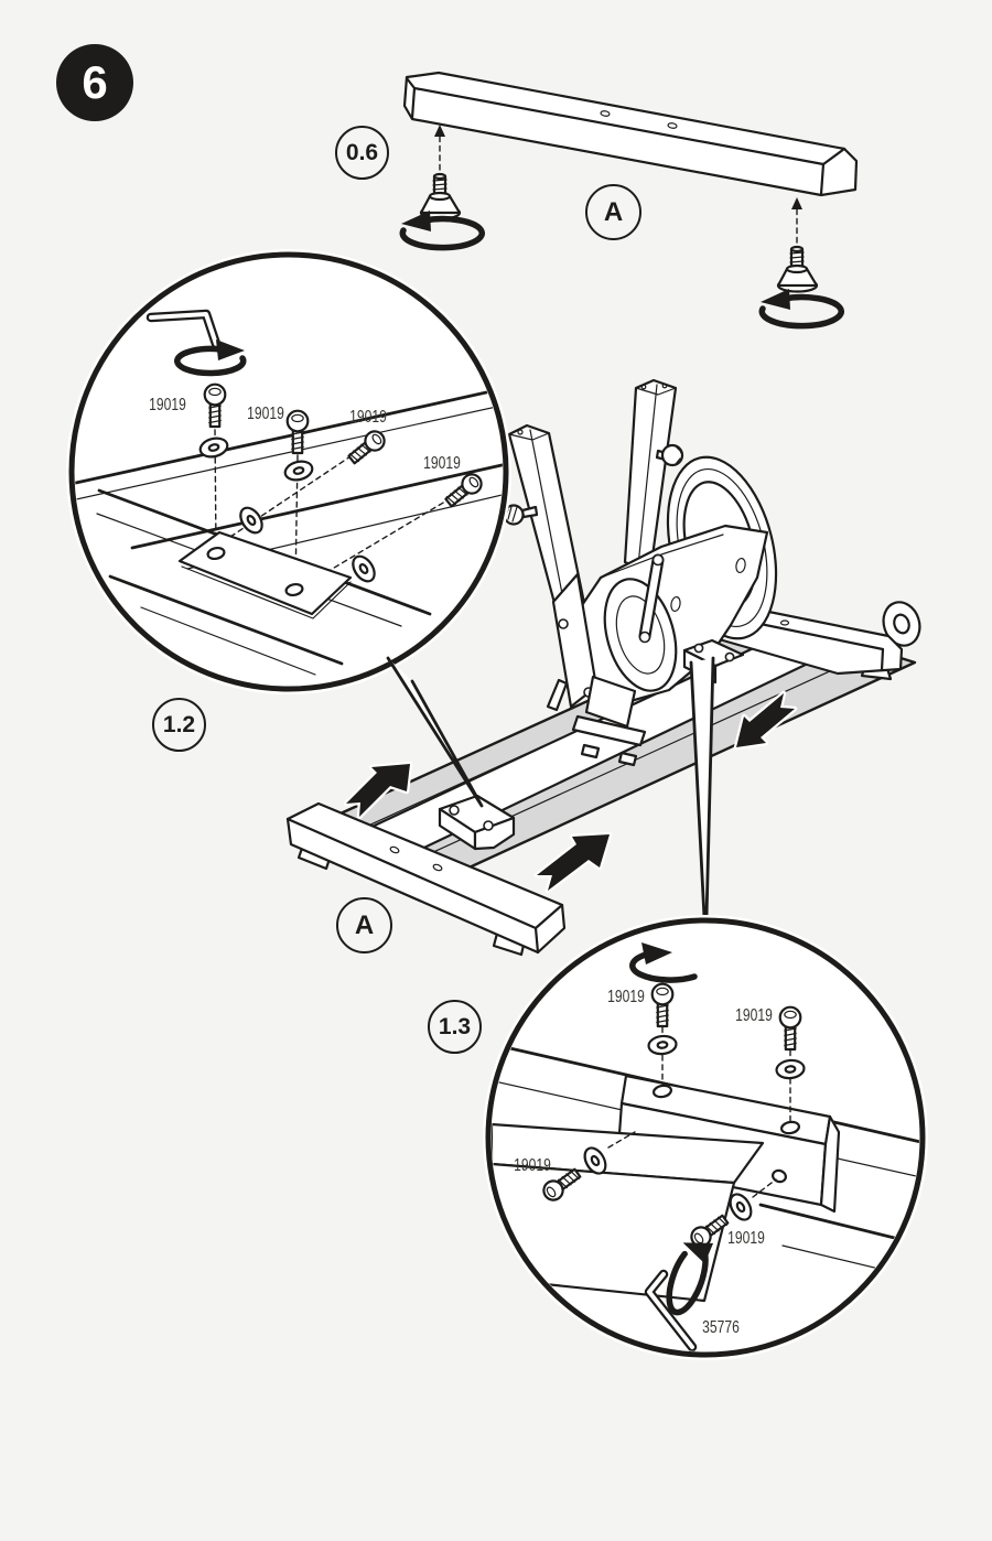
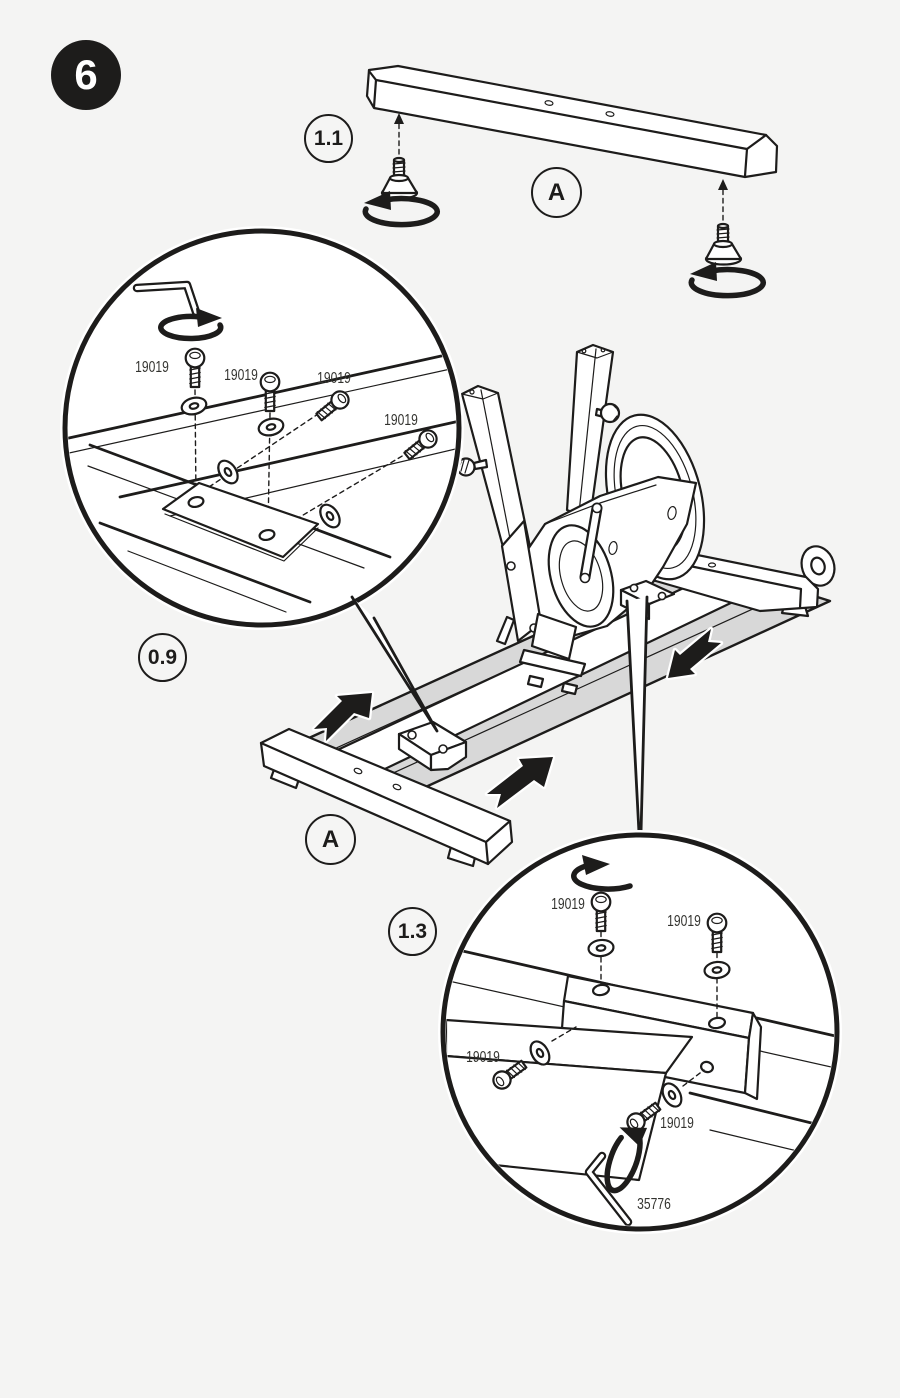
  6
- 0.6
+ 1.1
- 1.2
+ 0.9
  1.3
  A
  A
  19019
  19019
  19019
  19019
  19019
  19019
  19019
  19019
  35776
